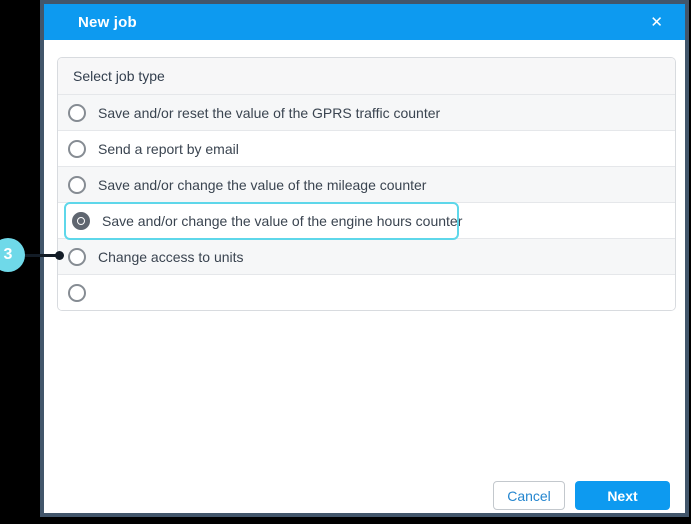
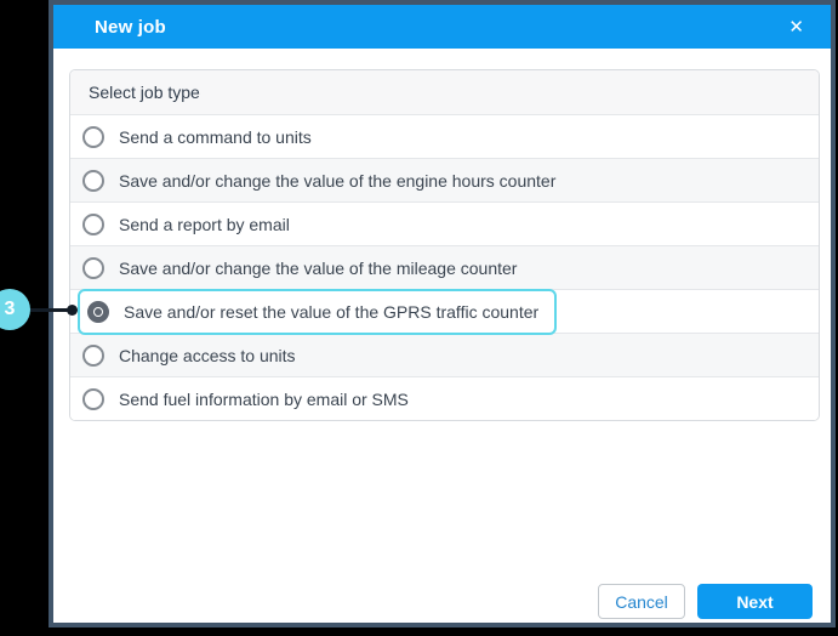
  New job
  ✕
  Select job type
+ Send a command to units
- Save and/or reset the value of the GPRS traffic counter
+ Save and/or change the value of the engine hours counter
  Send a report by email
  Save and/or change the value of the mileage counter
- Save and/or change the value of the engine hours counter
+ Save and/or reset the value of the GPRS traffic counter
  Change access to units
+ Send fuel information by email or SMS
  Cancel
  Next
  3
